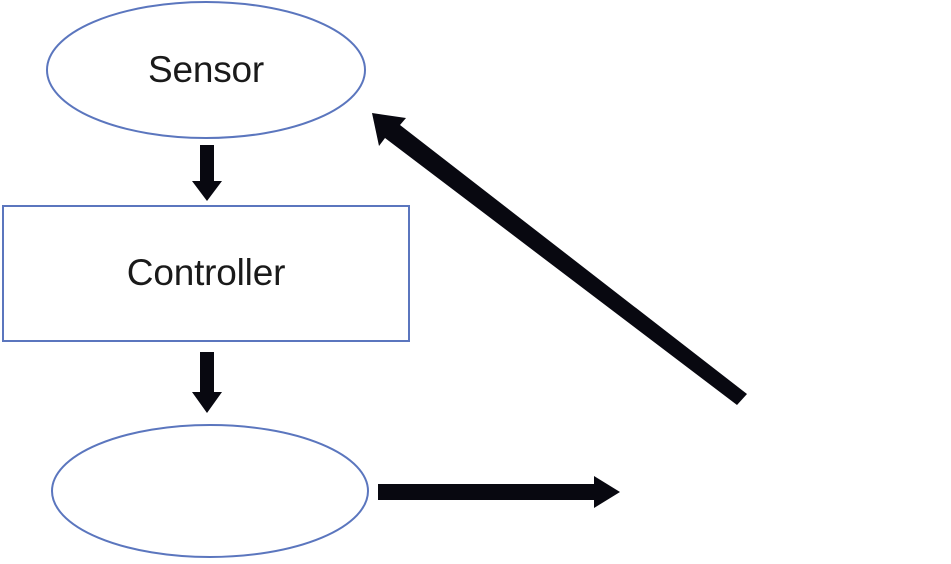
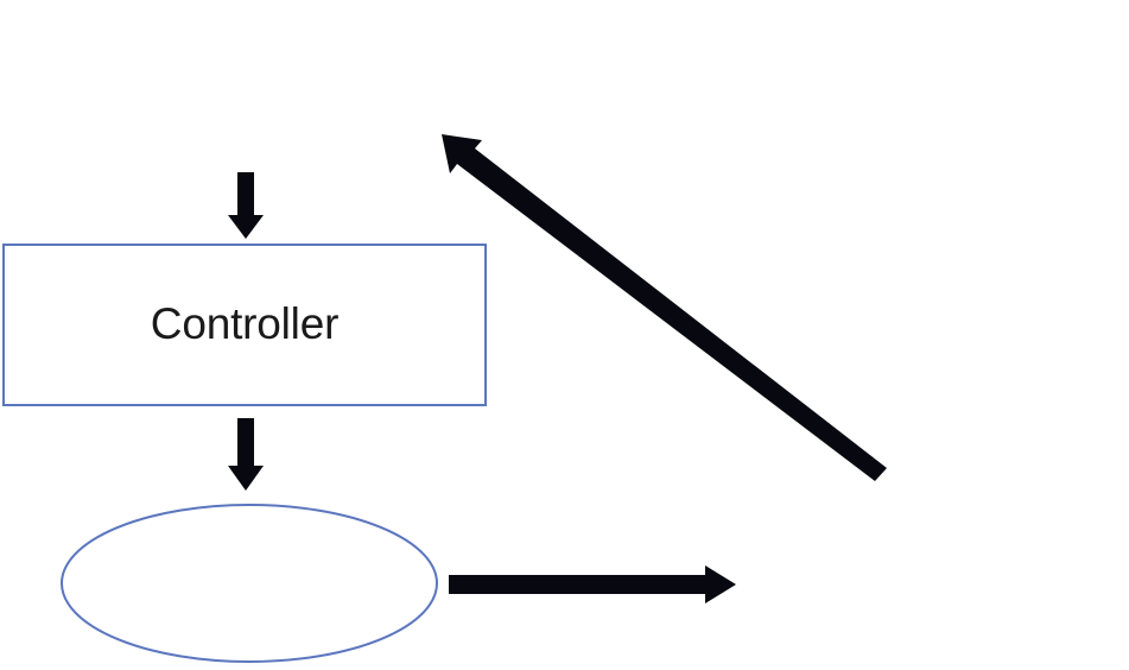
- Sensor
  Controller
